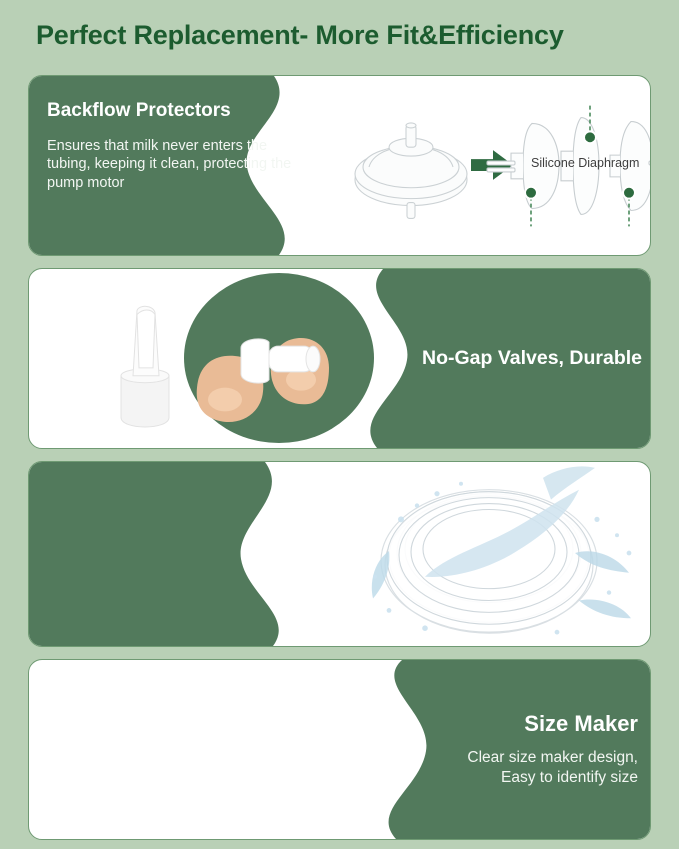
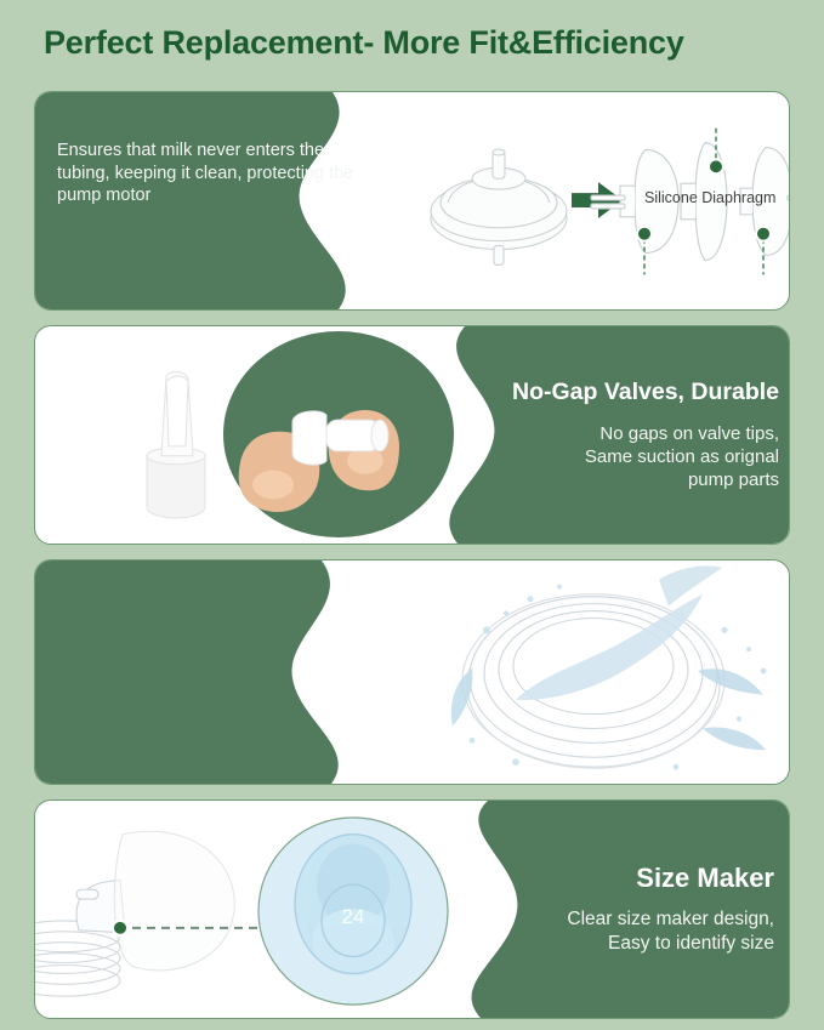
  Perfect Replacement- More Fit&Efficiency
  Silicone Diaphragm
- Backflow Protectors
  Ensures that milk never enters the tubing, keeping it clean, protecting the pump motor
  No-Gap Valves, Durable
+ No gaps on valve tips,
+ Same suction as orignal
+ pump parts
+ 24
  Size Maker
  Clear size maker design,
  Easy to identify size
